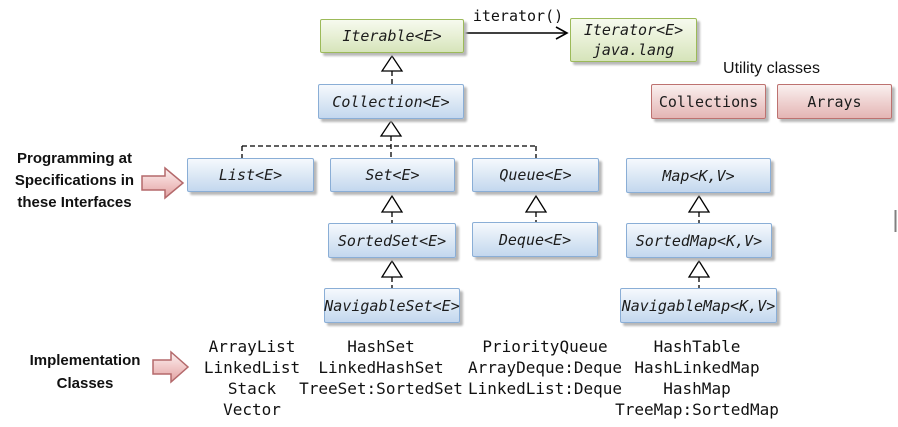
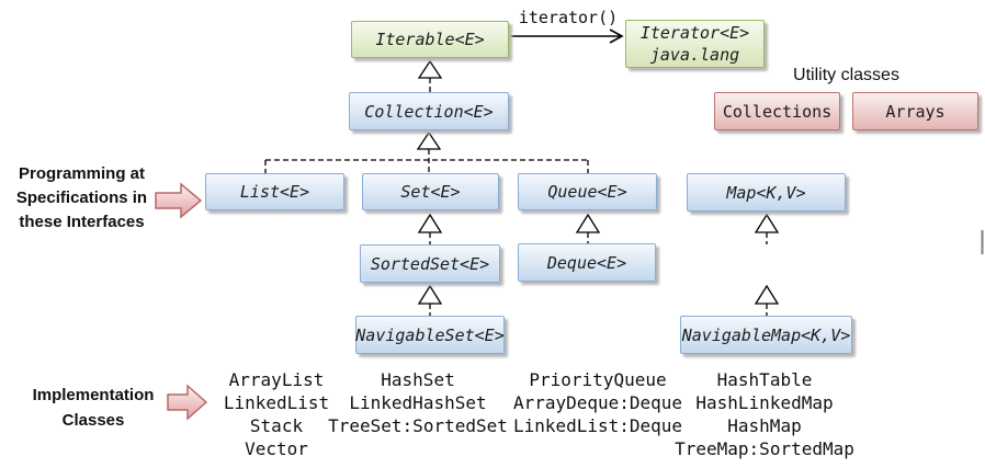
  Iterable<E>
  Iterator<E>
  java.lang
  iterator()
  Collection<E>
  List<E>
  Set<E>
  Queue<E>
  Map<K,V>
  SortedSet<E>
  Deque<E>
- SortedMap<K,V>
  NavigableSet<E>
  NavigableMap<K,V>
  Utility classes
  Collections
  Arrays
  Programming at
  Specifications in
  these Interfaces
  Implementation
  Classes
  ArrayList
  LinkedList
  Stack
  Vector
  HashSet
  LinkedHashSet
  TreeSet:SortedSet
  PriorityQueue
  ArrayDeque:Deque
  LinkedList:Deque
  HashTable
  HashLinkedMap
  HashMap
  TreeMap:SortedMap
